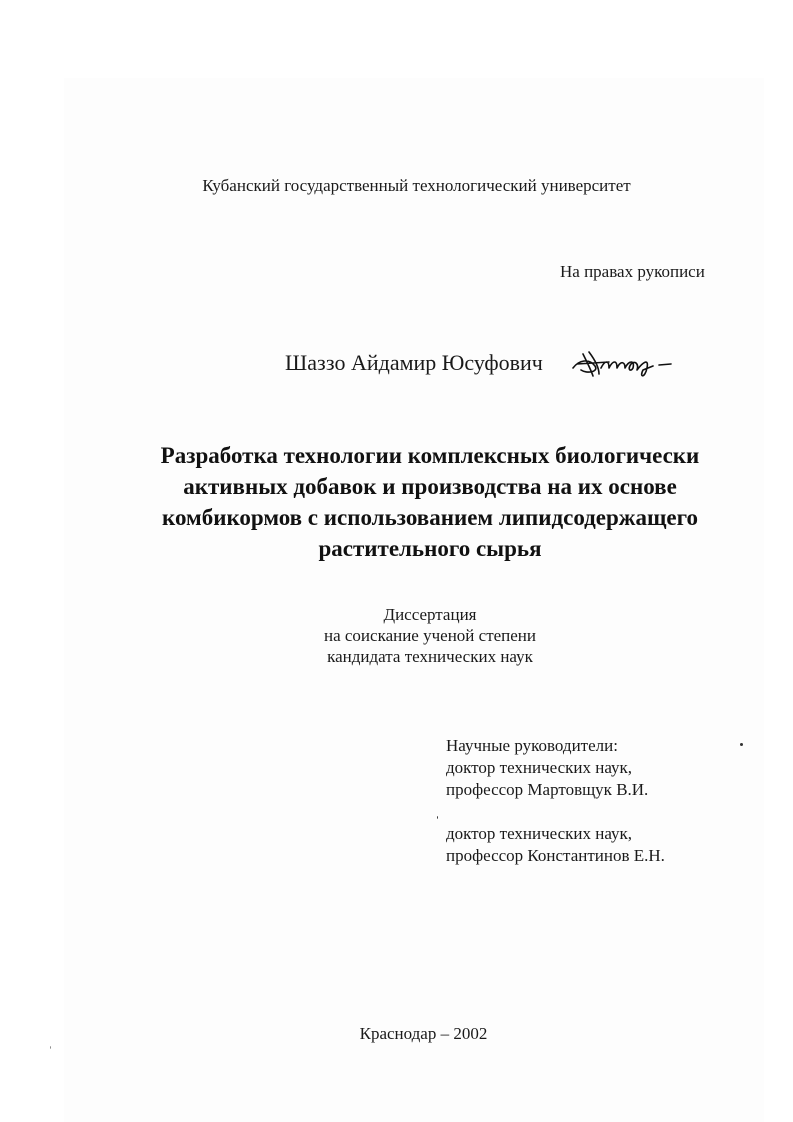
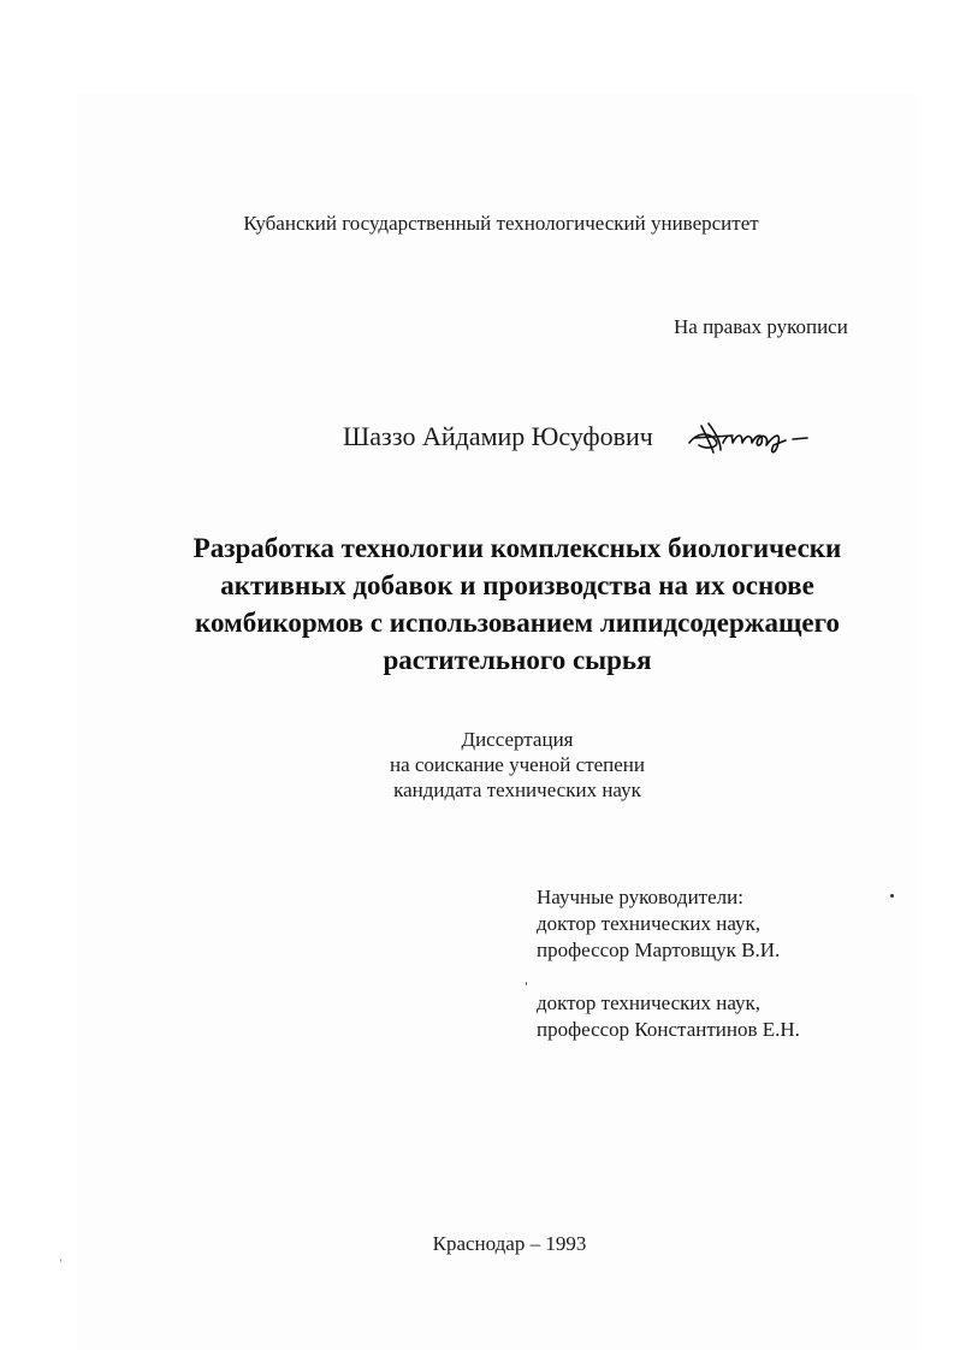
  Кубанский государственный технологический университет
  На правах рукописи
  Шаззо Айдамир Юсуфович
  Разработка технологии комплексных биологически
  активных добавок и производства на их основе
  комбикормов с использованием липидсодержащего
  растительного сырья
  Диссертация
  на соискание ученой степени
  кандидата технических наук
  Научные руководители:
  доктор технических наук,
  профессор Мартовщук В.И.
  доктор технических наук,
  профессор Константинов Е.Н.
- Краснодар – 2002
+ Краснодар – 1993
